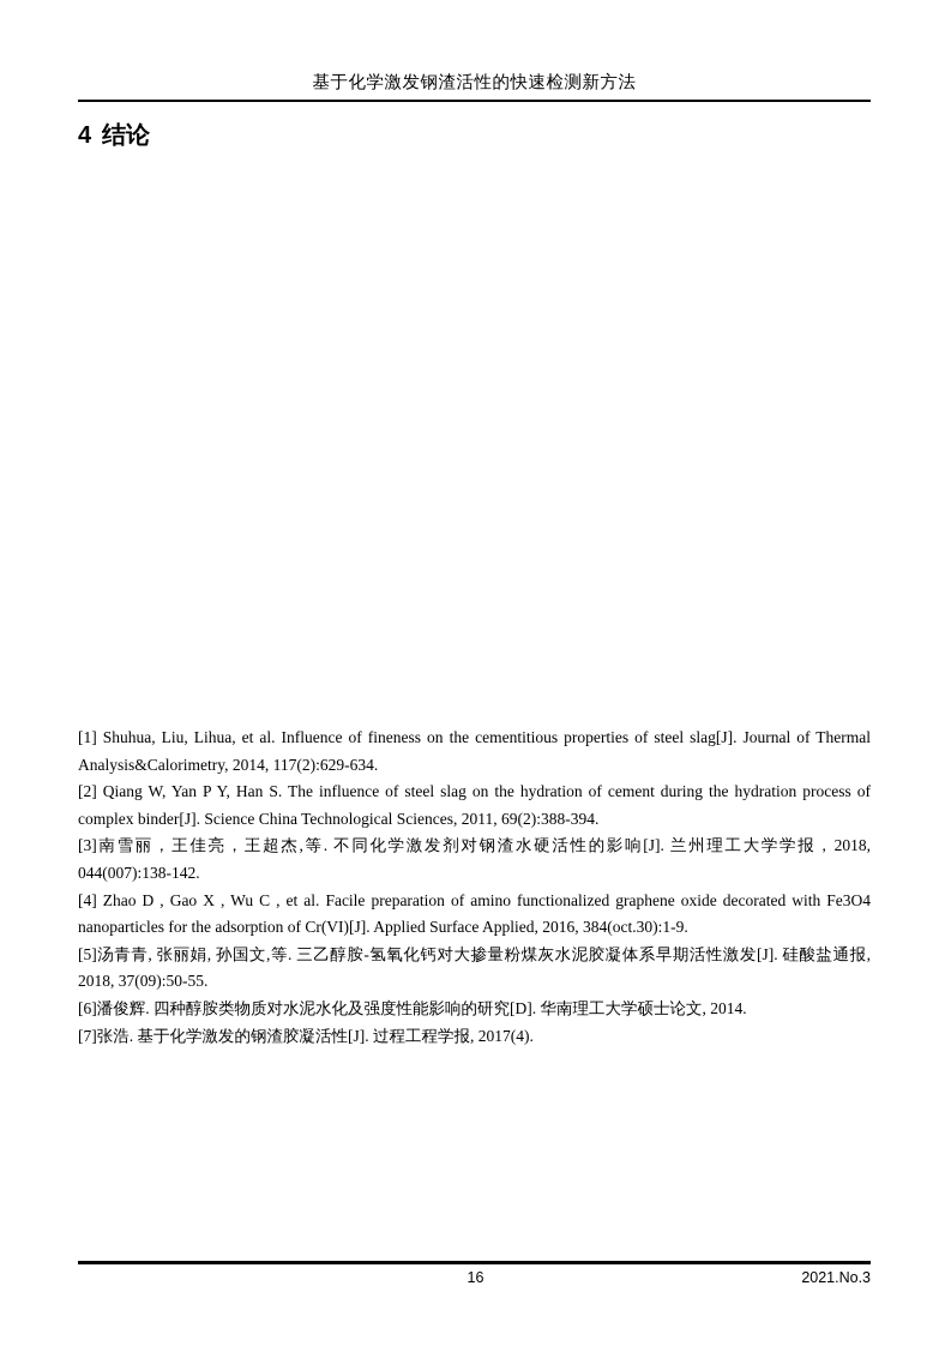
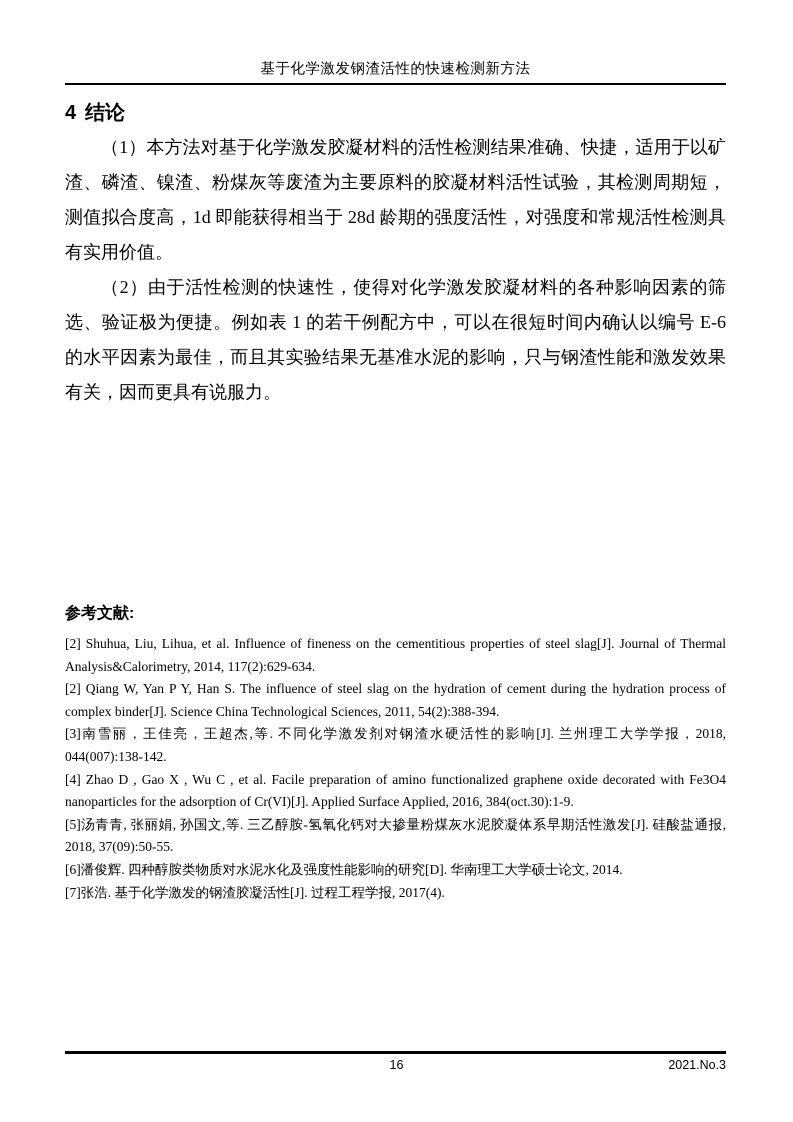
  基于化学激发钢渣活性的快速检测新方法
  4 结论
+ （1）本方法对基于化学激发胶凝材料的活性检测结果准确、快捷，适用于以矿渣、磷渣、镍渣、粉煤灰等废渣为主要原料的胶凝材料活性试验，其检测周期短，测值拟合度高，1d 即能获得相当于 28d 龄期的强度活性，对强度和常规活性检测具有实用价值。
+ （2）由于活性检测的快速性，使得对化学激发胶凝材料的各种影响因素的筛选、验证极为便捷。例如表 1 的若干例配方中，可以在很短时间内确认以编号 E-6 的水平因素为最佳，而且其实验结果无基准水泥的影响，只与钢渣性能和激发效果有关，因而更具有说服力。
+ 参考文献:
- [1] Shuhua, Liu, Lihua, et al. Influence of fineness on the cementitious properties of steel slag[J]. Journal of Thermal Analysis&Calorimetry, 2014, 117(2):629-634.
+ [2] Shuhua, Liu, Lihua, et al. Influence of fineness on the cementitious properties of steel slag[J]. Journal of Thermal Analysis&Calorimetry, 2014, 117(2):629-634.
- [2] Qiang W, Yan P Y, Han S. The influence of steel slag on the hydration of cement during the hydration process of complex binder[J]. Science China Technological Sciences, 2011, 69(2):388-394.
+ [2] Qiang W, Yan P Y, Han S. The influence of steel slag on the hydration of cement during the hydration process of complex binder[J]. Science China Technological Sciences, 2011, 54(2):388-394.
  [3]南雪丽，王佳亮，王超杰,等. 不同化学激发剂对钢渣水硬活性的影响[J]. 兰州理工大学学报，2018, 044(007):138-142.
  [4] Zhao D , Gao X , Wu C , et al. Facile preparation of amino functionalized graphene oxide decorated with Fe3O4 nanoparticles for the adsorption of Cr(VI)[J]. Applied Surface Applied, 2016, 384(oct.30):1-9.
  [5]汤青青, 张丽娟, 孙国文,等. 三乙醇胺-氢氧化钙对大掺量粉煤灰水泥胶凝体系早期活性激发[J]. 硅酸盐通报, 2018, 37(09):50-55.
  [6]潘俊辉. 四种醇胺类物质对水泥水化及强度性能影响的研究[D]. 华南理工大学硕士论文, 2014.
  [7]张浩. 基于化学激发的钢渣胶凝活性[J]. 过程工程学报, 2017(4).
  16
  2021.No.3
